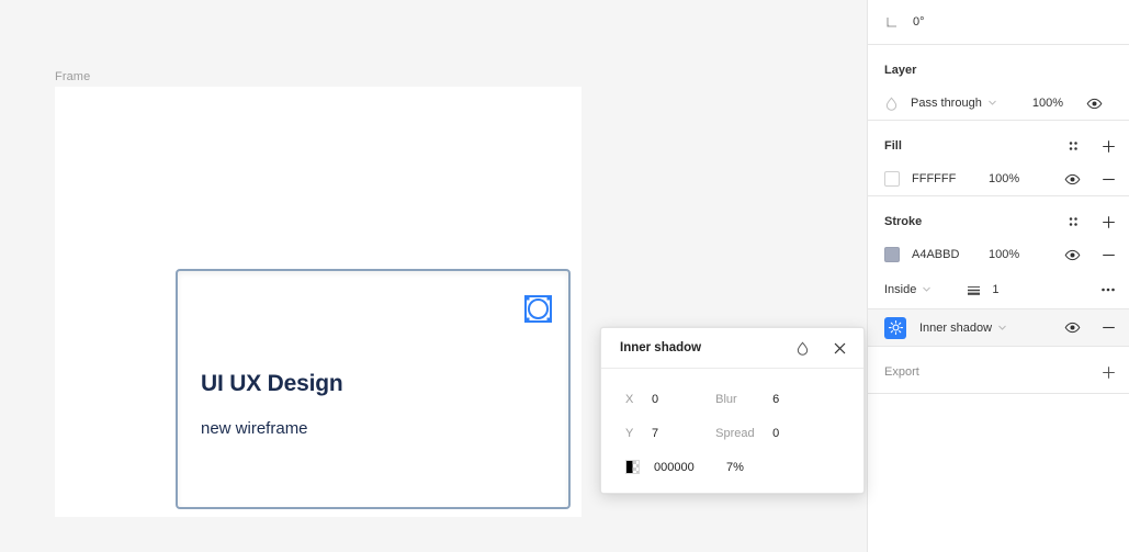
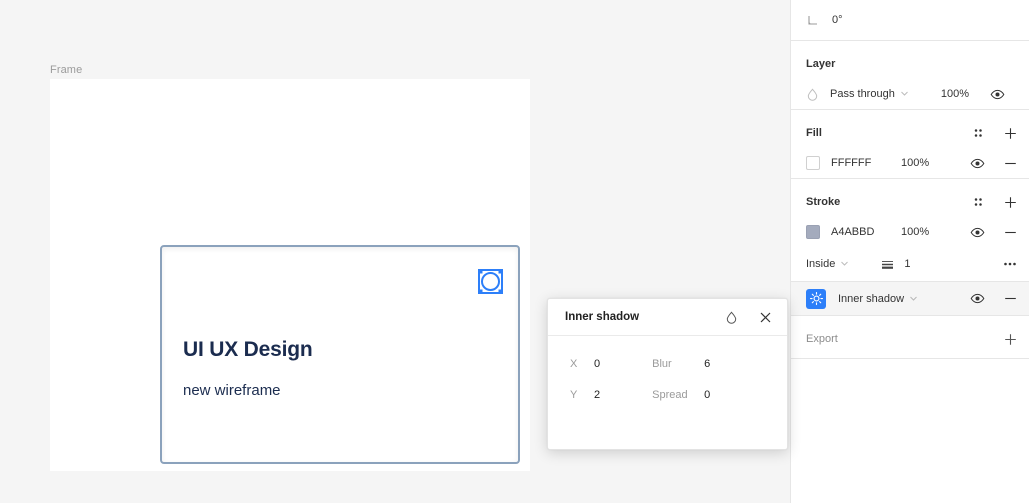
  Frame
  UI UX Design
  new wireframe
  0°
  Layer
  Pass through
  100%
  Fill
  FFFFFF
  100%
  Stroke
  A4ABBD
  100%
  Inside
  1
  Inner shadow
  Export
  Inner shadow
  X
  0
  Blur
  6
  Y
- 7
+ 2
  Spread
  0
- 000000
- 7%
